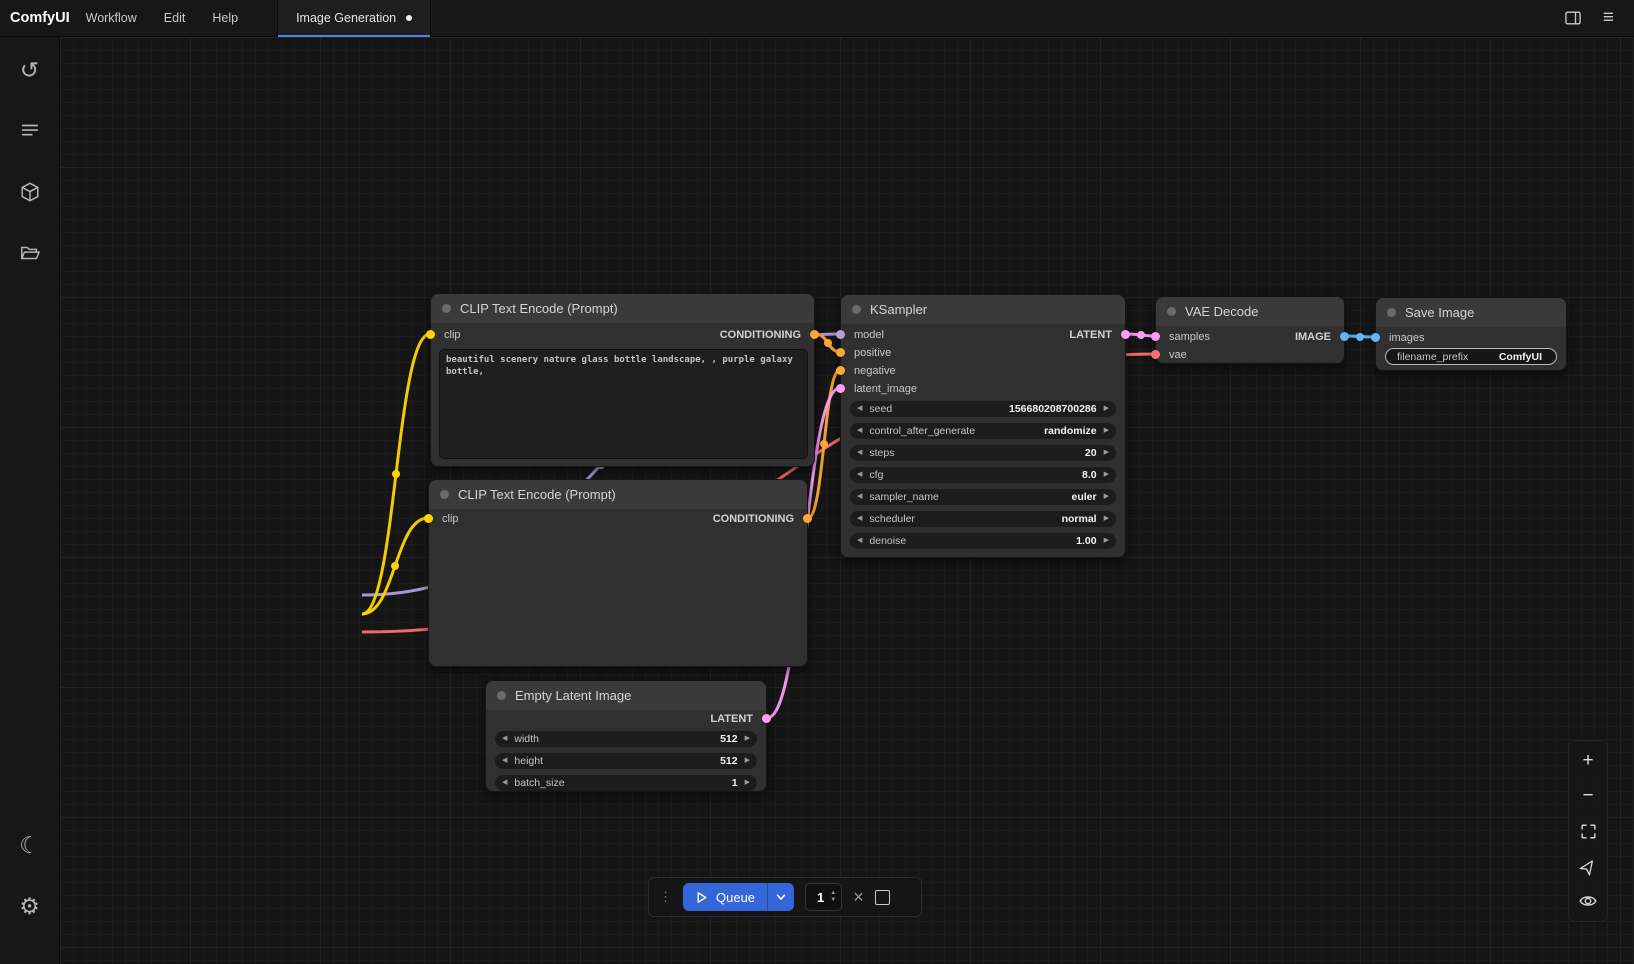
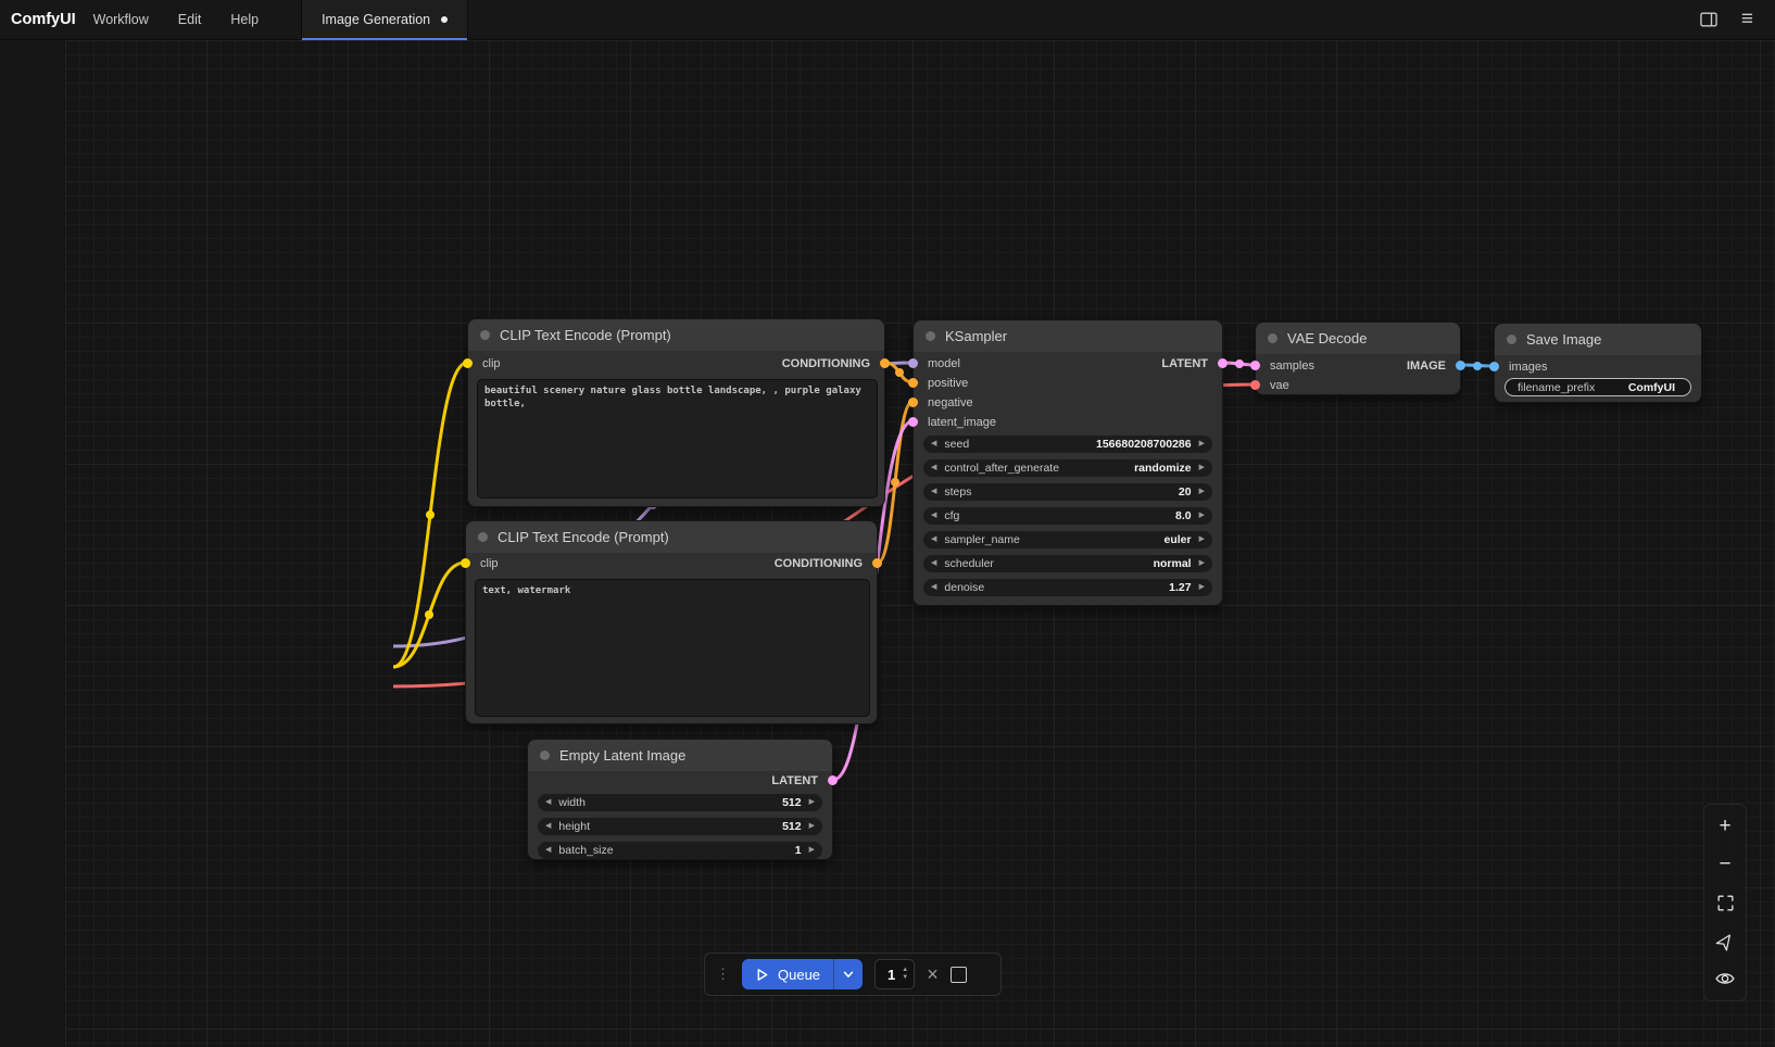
  ComfyUI
  Workflow
  Edit
  Help
  Image Generation
  ≡
- ↺
- ☾
- ⚙
  CLIP Text Encode (Prompt)
  clip
  CONDITIONING
  CLIP Text Encode (Prompt)
  clip
  CONDITIONING
+ text, watermark
  KSampler
  model
  LATENT
  positive
  negative
  latent_image
  seed
  156680208700286
  control_after_generate
  randomize
  steps
  20
  cfg
  8.0
  sampler_name
  euler
  scheduler
  normal
  denoise
- 1.00
+ 1.27
  VAE Decode
  samples
  IMAGE
  vae
  Save Image
  images
  filename_prefix
  ComfyUI
  Empty Latent Image
  LATENT
  width
  512
  height
  512
  batch_size
  1
  ⋮
  Queue
  1
  ×
  +
  −
